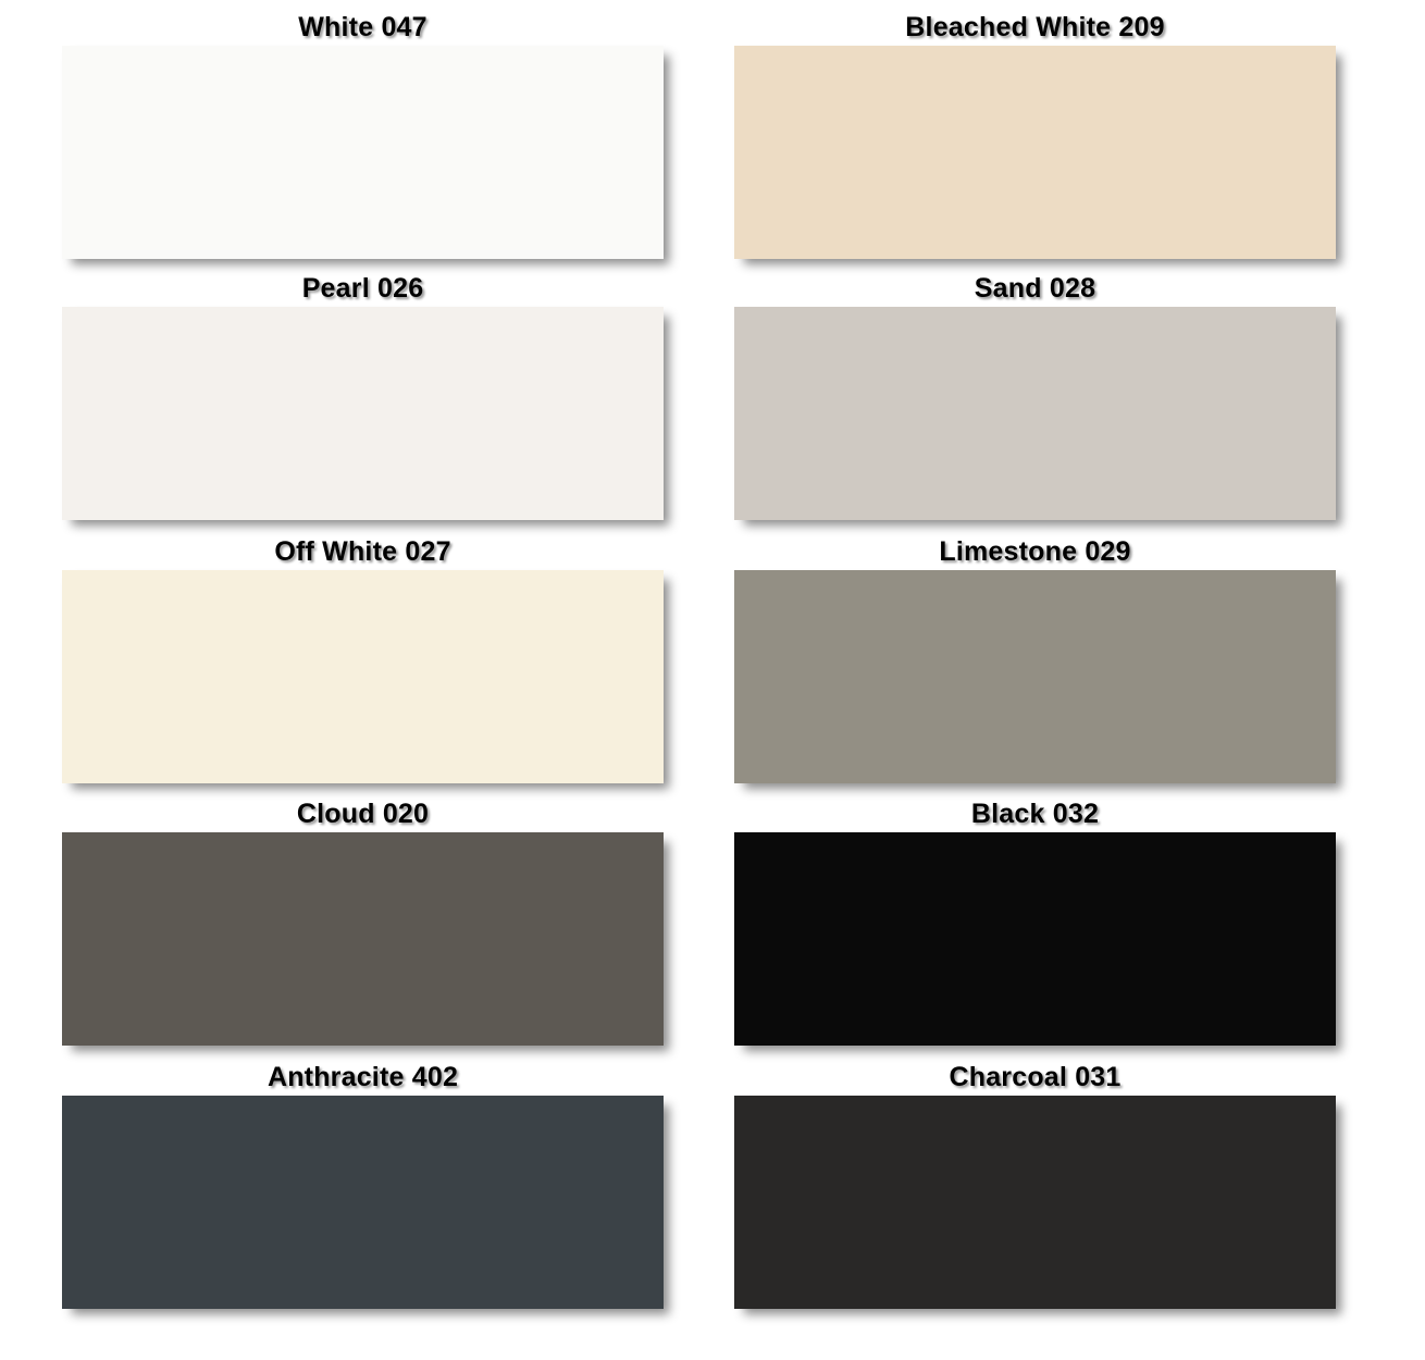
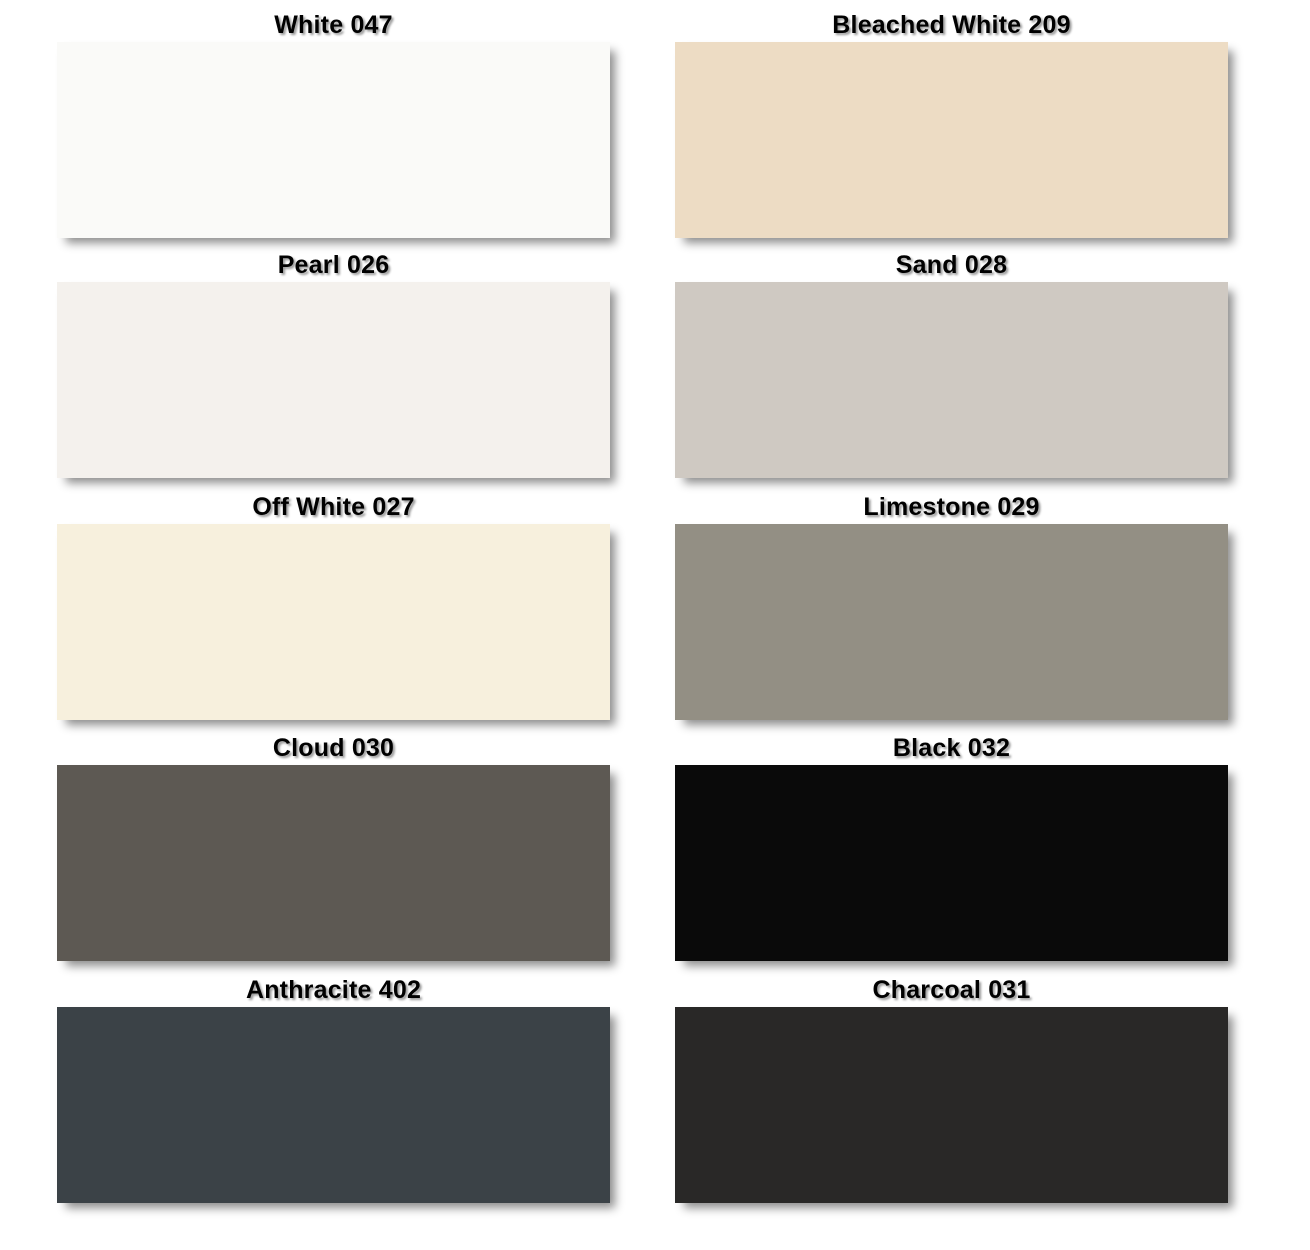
  White 047
  Bleached White 209
  Pearl 026
  Sand 028
  Off White 027
  Limestone 029
- Cloud 020
+ Cloud 030
  Black 032
  Anthracite 402
  Charcoal 031
